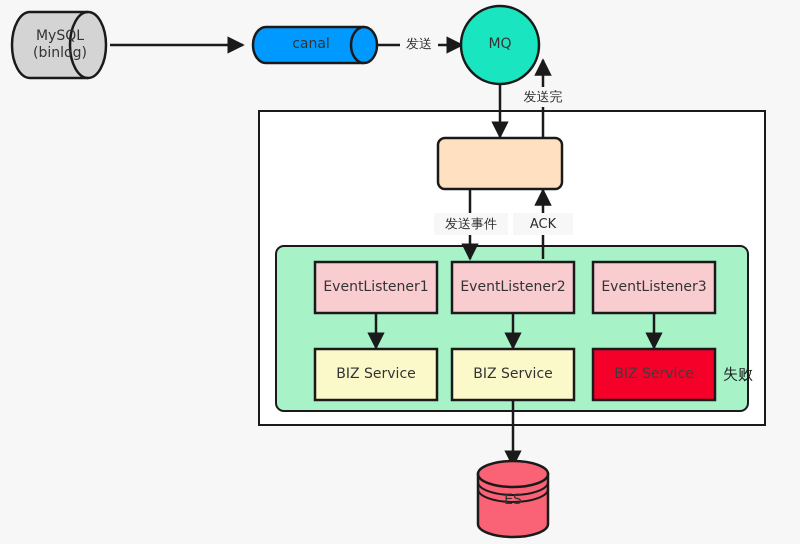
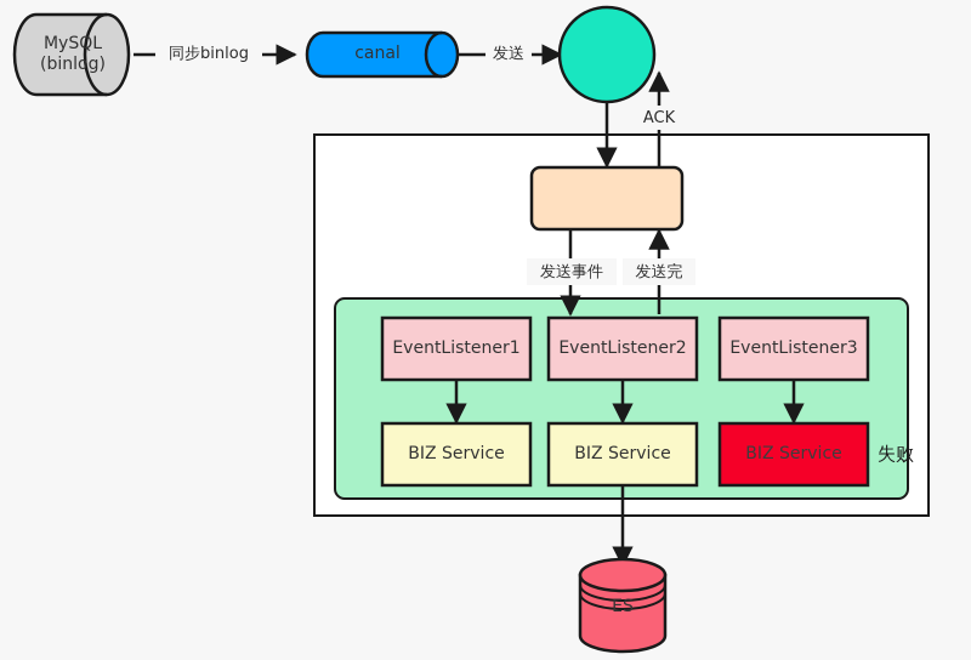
  MySQL
  (binlog)
  canal
- MQ
  EventListener1
  EventListener2
  EventListener3
  BIZ Service
  BIZ Service
  BIZ Service
  ES
+ 同步binlog
  发送
- 发送完
+ ACK
  发送事件
- ACK
+ 发送完
  失败
